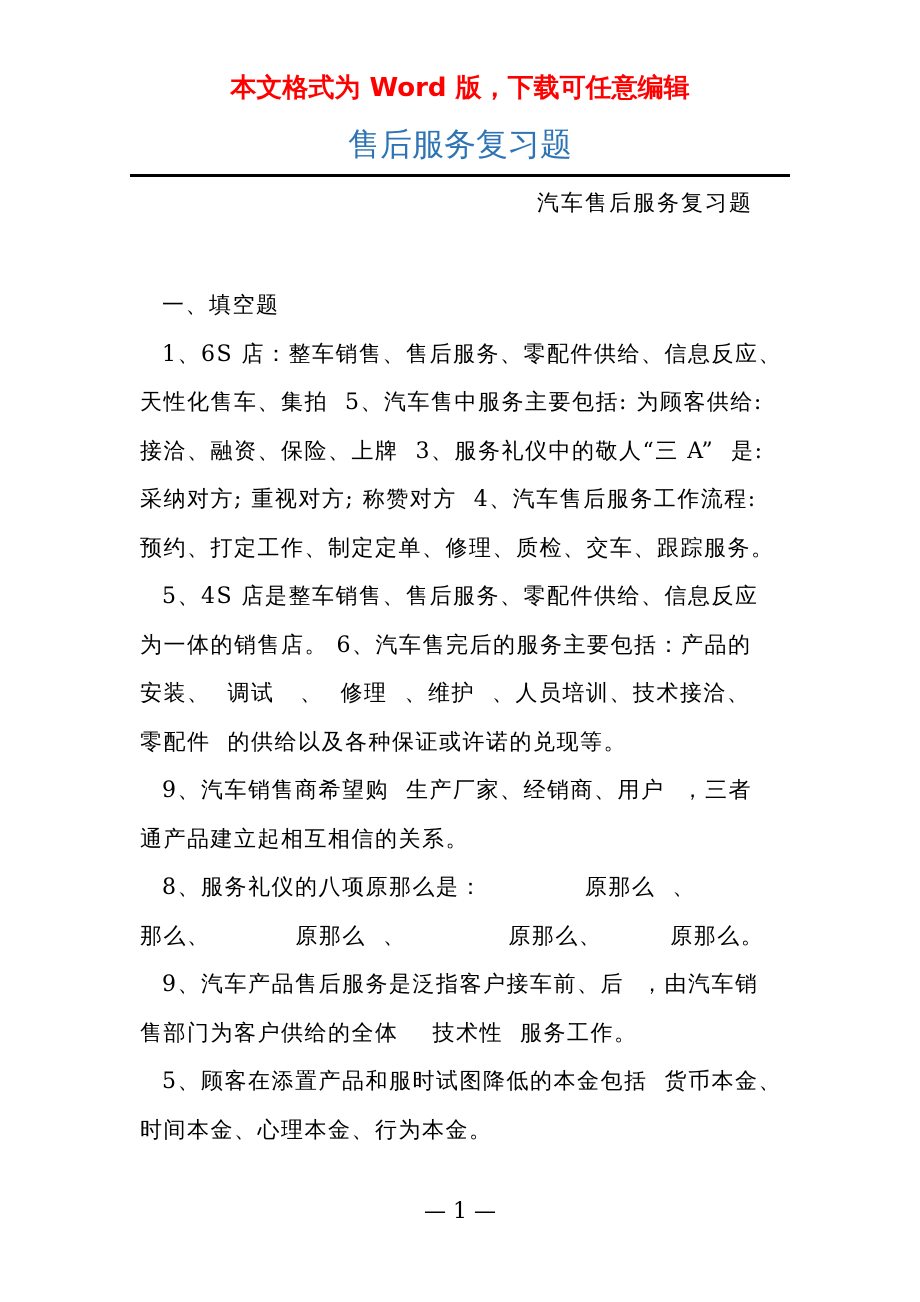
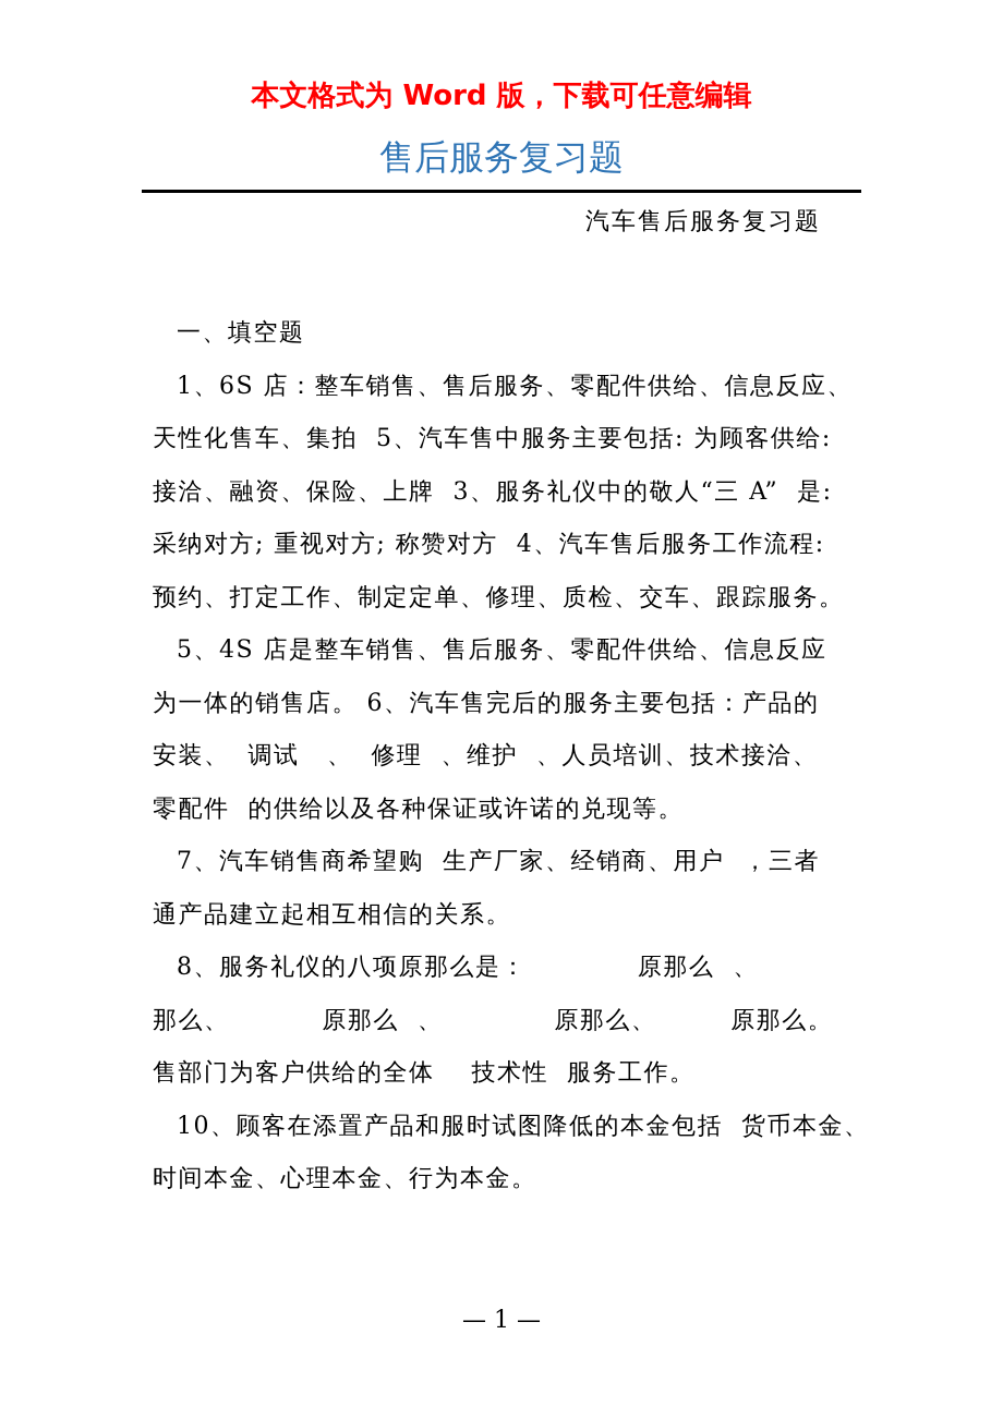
  本文格式为 Word 版，下载可任意编辑
  售后服务复习题
  汽车售后服务复习题
  一、填空题
  1、6S 店：整车销售、售后服务、零配件供给、信息反应、
  天性化售车、集拍 5、汽车售中服务主要包括: 为顾客供给:
  接洽、融资、保险、上牌 3、服务礼仪中的敬人“三 A” 是:
  采纳对方; 重视对方; 称赞对方 4、汽车售后服务工作流程:
  预约、打定工作、制定定单、修理、质检、交车、跟踪服务。
  5、4S 店是整车销售、售后服务、零配件供给、信息反应
  为一体的销售店。 6、汽车售完后的服务主要包括：产品的
  安装、 调试 、 修理 、维护 、人员培训、技术接洽、
  零配件 的供给以及各种保证或许诺的兑现等。
- 9、汽车销售商希望购 生产厂家、经销商、用户 ，三者
+ 7、汽车销售商希望购 生产厂家、经销商、用户 ，三者
  通产品建立起相互相信的关系。
  8、服务礼仪的八项原那么是： 原那么 、
  那么、 原那么 、 原那么、 原那么。
- 9、汽车产品售后服务是泛指客户接车前、后 ，由汽车销
  售部门为客户供给的全体 技术性 服务工作。
- 5、顾客在添置产品和服时试图降低的本金包括 货币本金、
+ 10、顾客在添置产品和服时试图降低的本金包括 货币本金、
  时间本金、心理本金、行为本金。
  — 1 —
